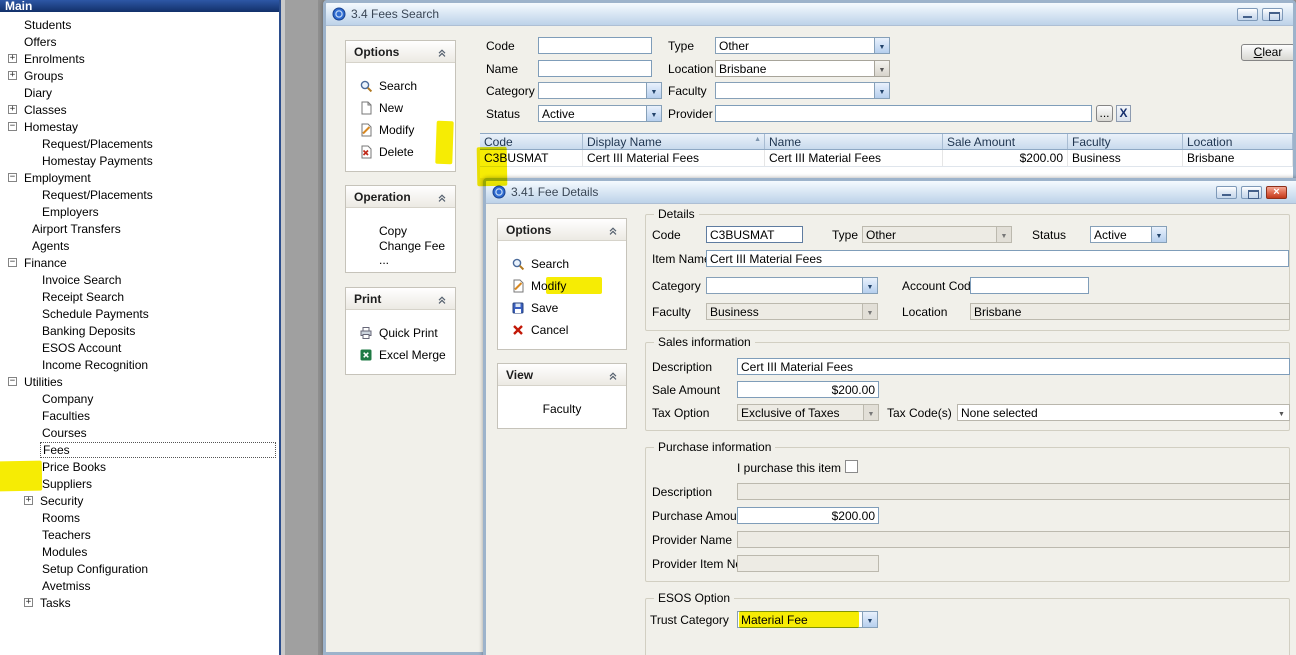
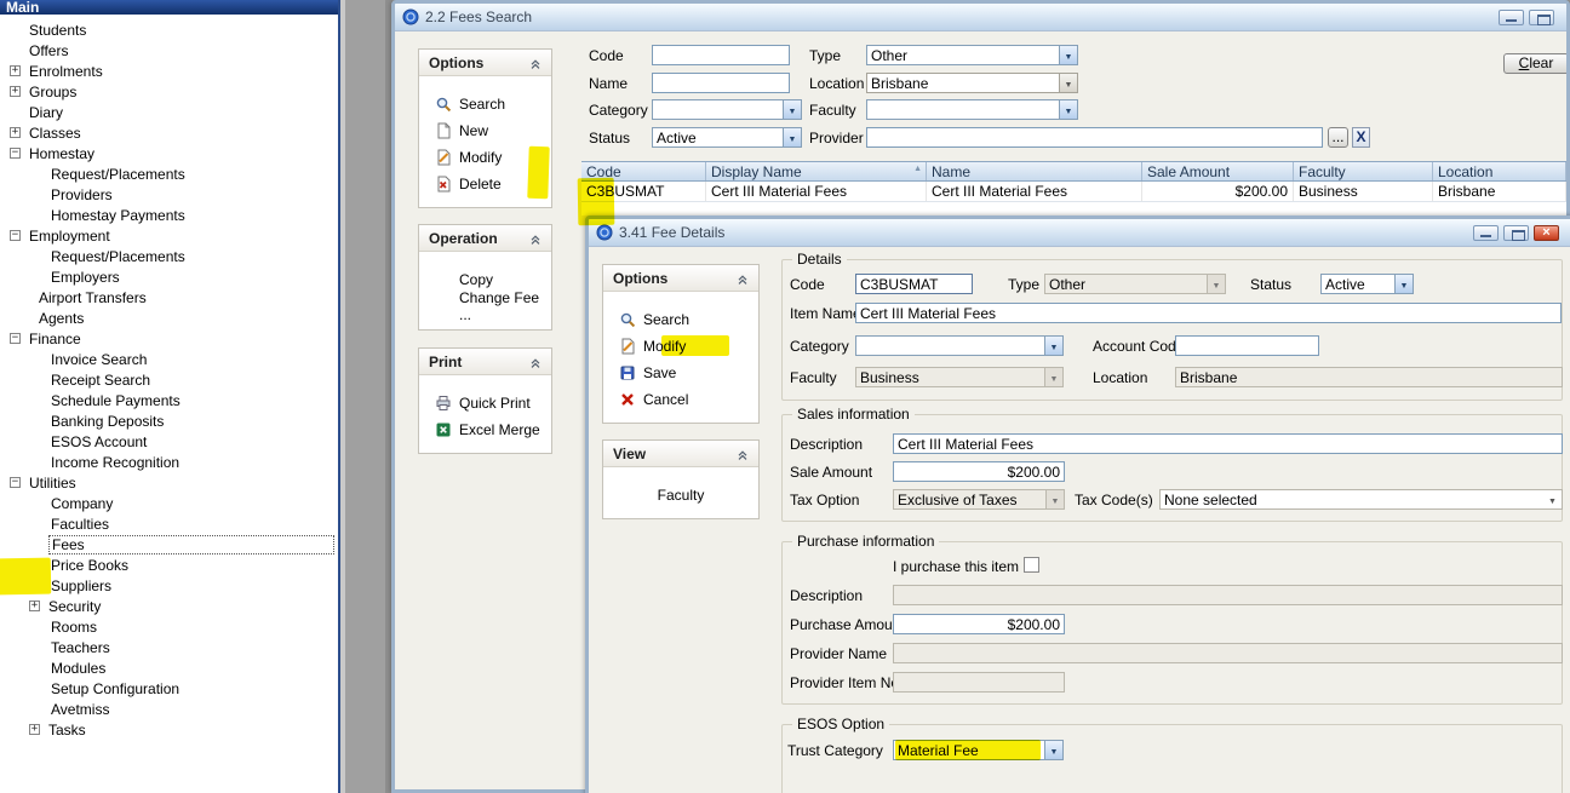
  Main
  Students
  Offers
  +
  Enrolments
  +
  Groups
  Diary
  +
  Classes
  −
  Homestay
  Request/Placements
+ Providers
  Homestay Payments
  −
  Employment
  Request/Placements
  Employers
  Airport Transfers
  Agents
  −
  Finance
  Invoice Search
  Receipt Search
  Schedule Payments
  Banking Deposits
  ESOS Account
  Income Recognition
  −
  Utilities
  Company
  Faculties
- Courses
  Fees
  Price Books
  Suppliers
  +
  Security
  Rooms
  Teachers
  Modules
  Setup Configuration
  Avetmiss
  +
  Tasks
- 3.4 Fees Search
+ 2.2 Fees Search
  Options
  Search
  New
  Modify
  Delete
  Operation
  Copy
  Change Fee ...
  Print
  Quick Print
  Excel Merge
  Code
  Name
  Category
  Status
  Active
  Type
  Other
  Location
  Brisbane
  Faculty
  Provider
  ...
  X
  Clear
  Code
  Display Name
  Name
  Sale Amount
  Faculty
  Location
  Cert III Material Fees
  Cert III Material Fees
  $200.00
  Business
  Brisbane
  3.41 Fee Details
  Options
  Search
  Save
  Cancel
  View
  Faculty
  Details
  Code
  C3BUSMAT
  Type
  Other
  Status
  Active
  Item Nam
  Cert III Material Fees
  Category
  Account Cod
  Faculty
  Business
  Location
  Brisbane
  Sales information
  Description
  Cert III Material Fees
  Sale Amount
  $200.00
  Tax Option
  Exclusive of Taxes
  Tax Code(s)
  None selected
  Purchase information
  I purchase this item
  Description
  Purchase Amou
  $200.00
  Provider Name
  Provider Item N
  ESOS Option
  Trust Category
